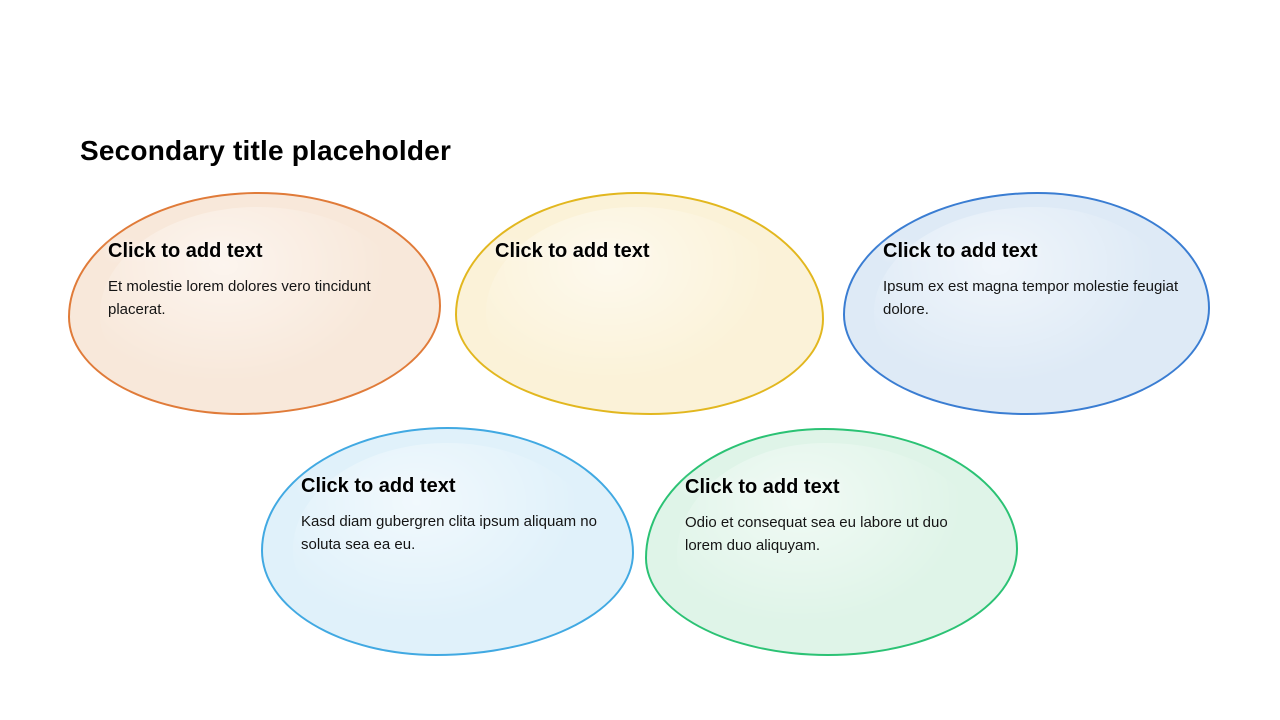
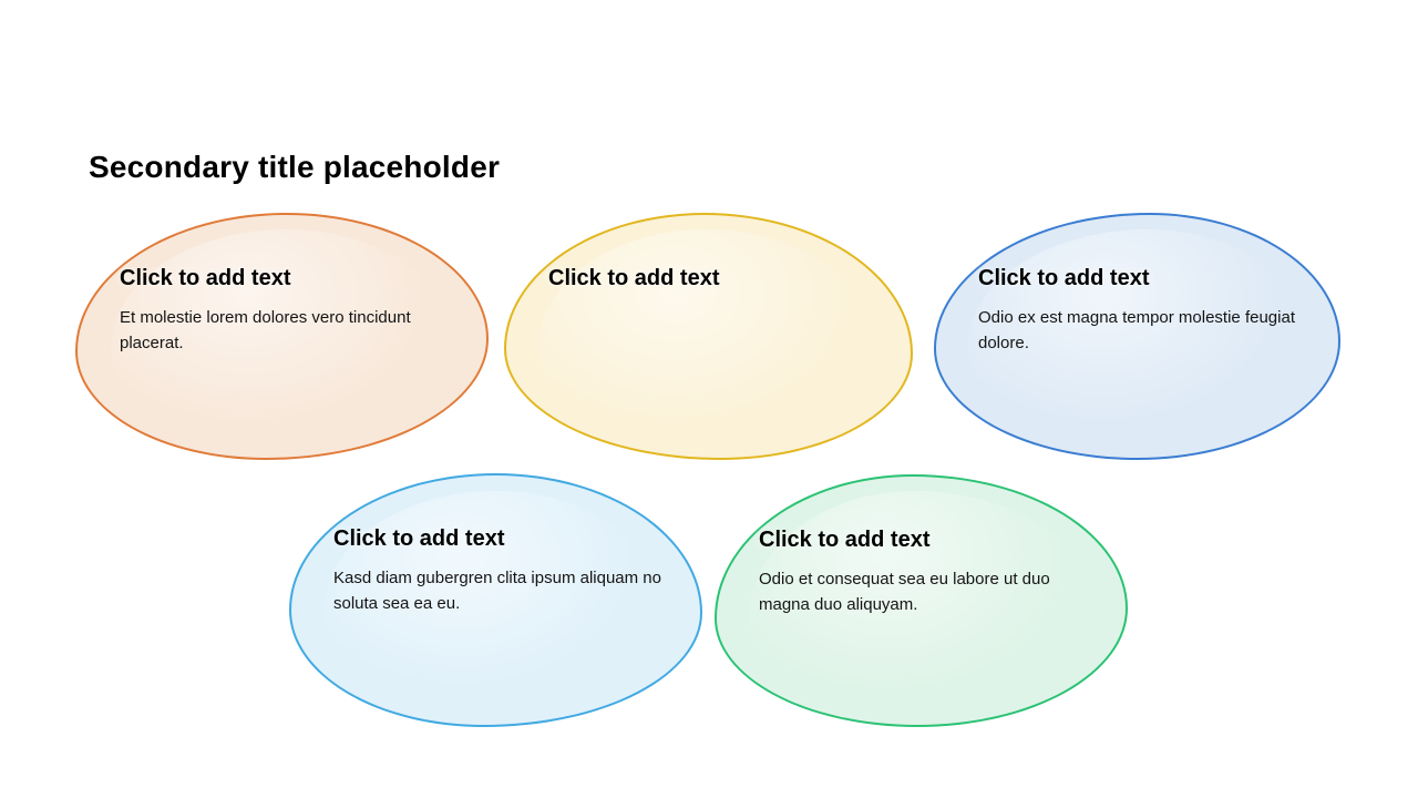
  Secondary title placeholder
  Click to add text
  Et molestie lorem dolores vero tincidunt placerat.
  Click to add text
  Click to add text
- Ipsum ex est magna tempor molestie feugiat dolore.
+ Odio ex est magna tempor molestie feugiat dolore.
  Click to add text
  Kasd diam gubergren clita ipsum aliquam no soluta sea ea eu.
  Click to add text
- Odio et consequat sea eu labore ut duo lorem duo aliquyam.
+ Odio et consequat sea eu labore ut duo magna duo aliquyam.
